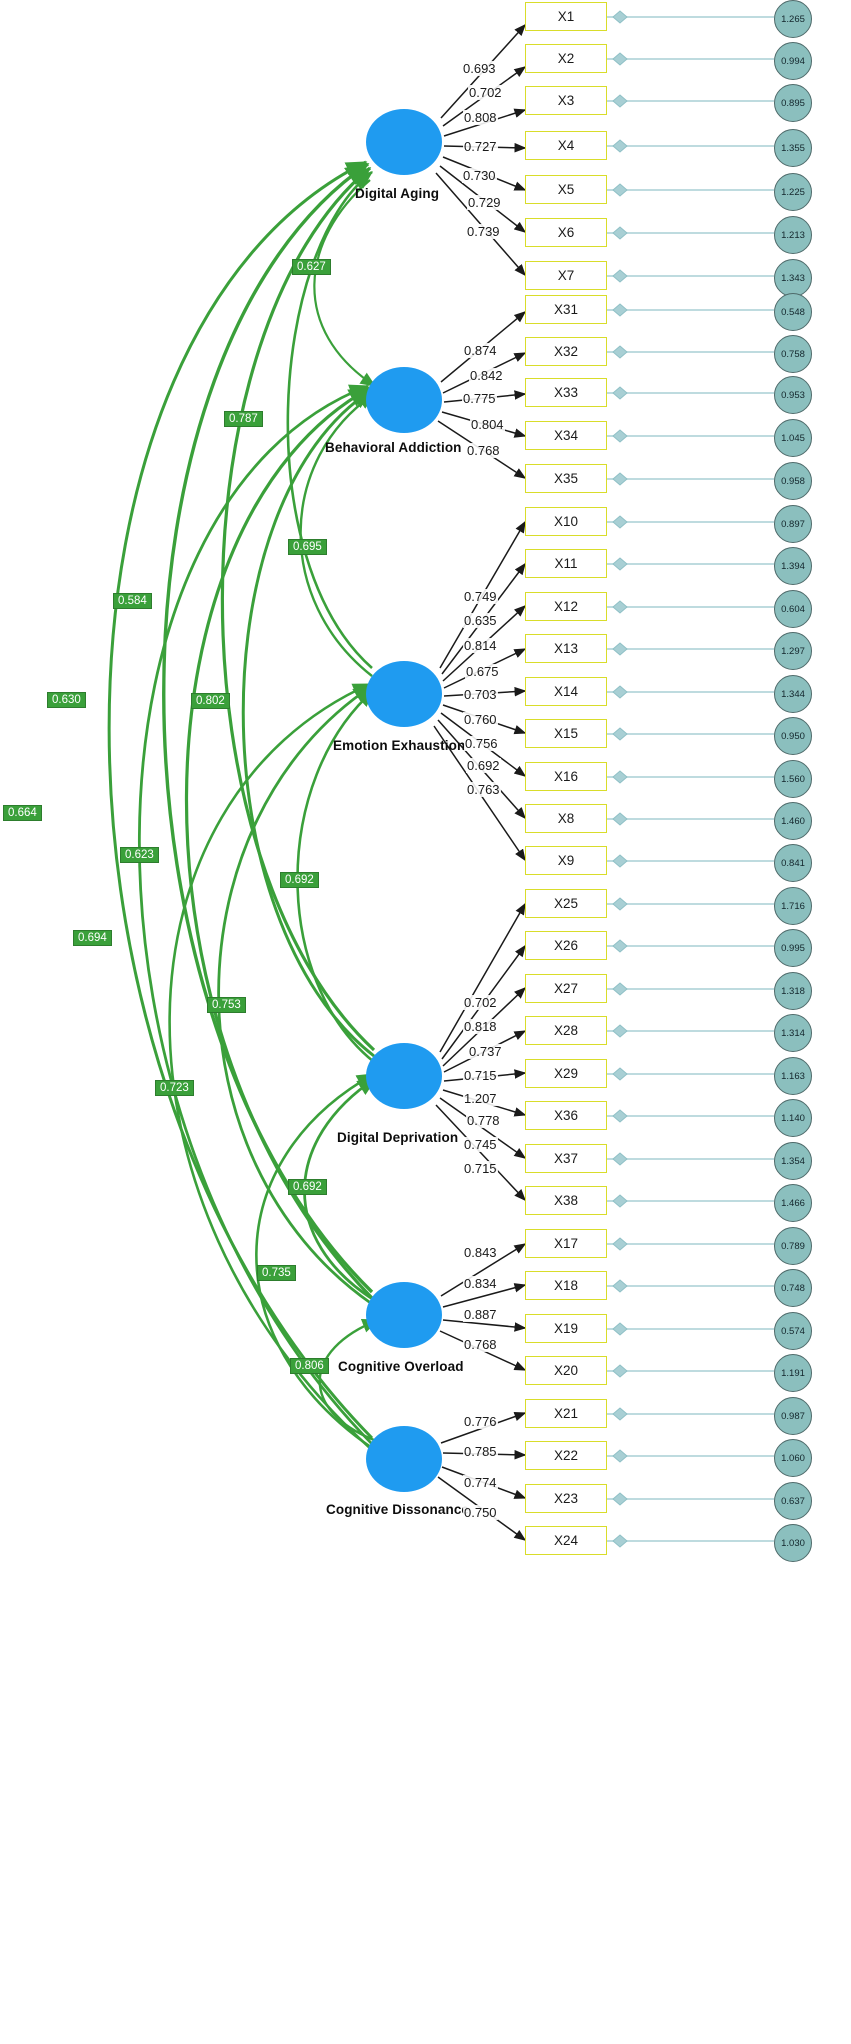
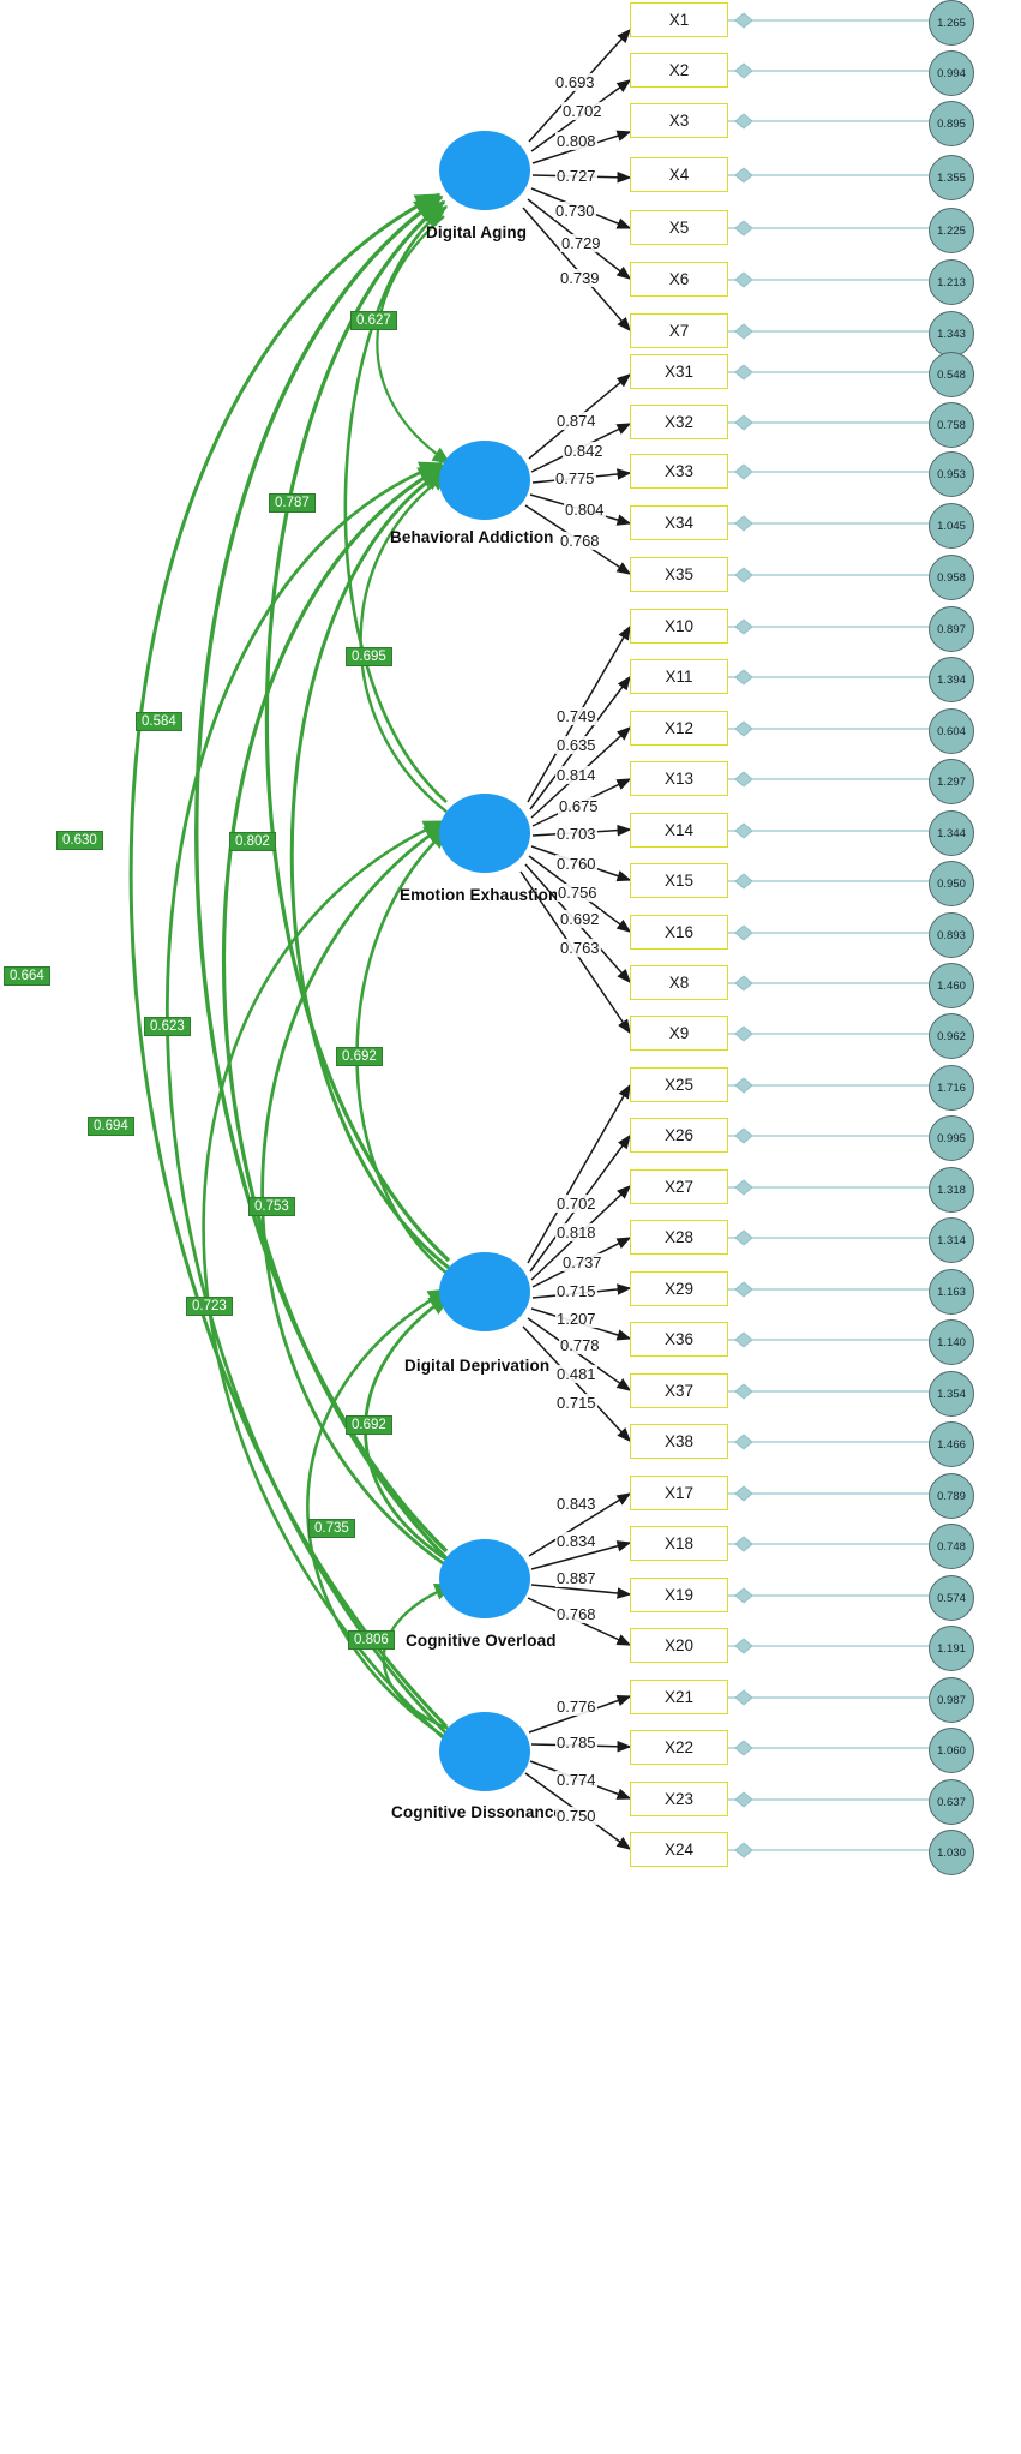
  Digital Aging
  Behavioral Addiction
  Emotion Exhaustion
  Digital Deprivation
  Cognitive Overload
  Cognitive Dissonance
  X1
  1.265
  X2
  0.994
  X3
  0.895
  X4
  1.355
  X5
  1.225
  X6
  1.213
  X7
  1.343
  X31
  0.548
  X32
  0.758
  X33
  0.953
  X34
  1.045
  X35
  0.958
  X10
  0.897
  X11
  1.394
  X12
  0.604
  X13
  1.297
  X14
  1.344
  X15
  0.950
  X16
- 1.560
+ 0.893
  X8
  1.460
  X9
- 0.841
+ 0.962
  X25
  1.716
  X26
  0.995
  X27
  1.318
  X28
  1.314
  X29
  1.163
  X36
  1.140
  X37
  1.354
  X38
  1.466
  X17
  0.789
  X18
  0.748
  X19
  0.574
  X20
  1.191
  X21
  0.987
  X22
  1.060
  X23
  0.637
  X24
  1.030
  0.693
  0.702
  0.808
  0.727
  0.730
  0.729
  0.739
  0.874
  0.842
  0.775
  0.804
  0.768
  0.749
  0.635
  0.814
  0.675
  0.703
  0.760
  0.756
  0.692
  0.763
  0.702
  0.818
  0.737
  0.715
  1.207
  0.778
- 0.745
+ 0.481
  0.715
  0.843
  0.834
  0.887
  0.768
  0.776
  0.785
  0.774
  0.750
  0.627
  0.787
  0.584
  0.695
  0.630
  0.802
  0.664
  0.623
  0.692
  0.694
  0.753
  0.723
  0.692
  0.735
  0.806
